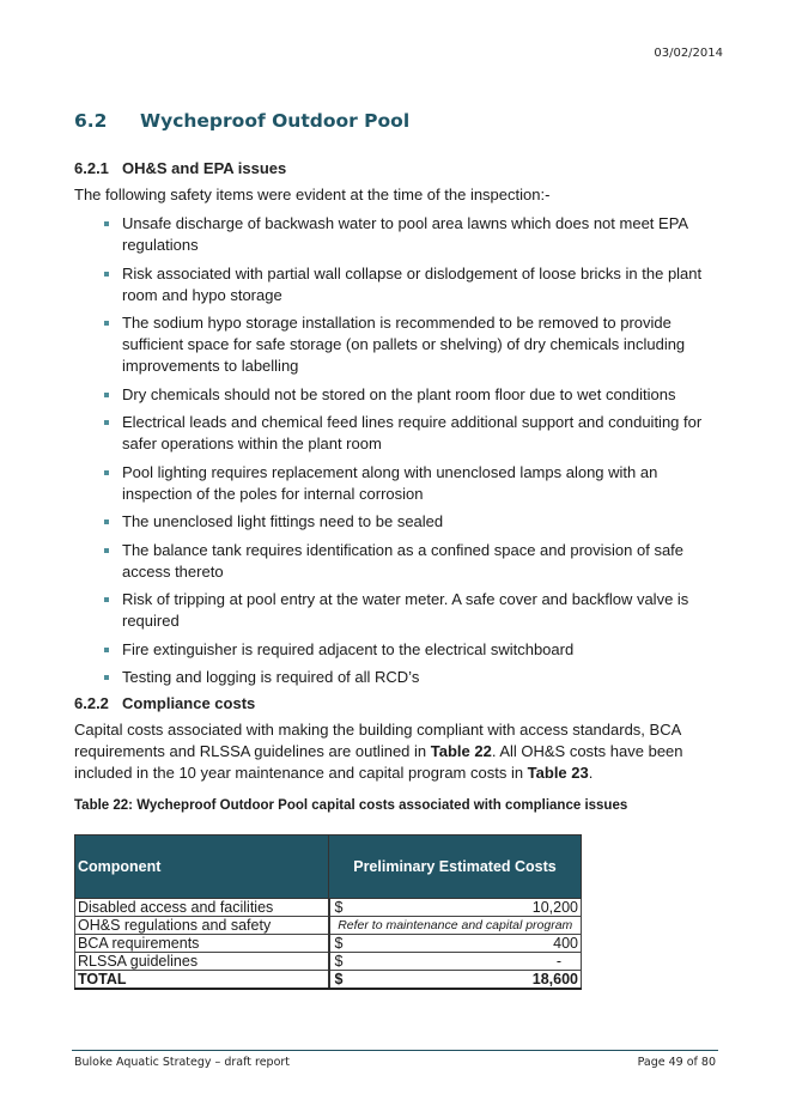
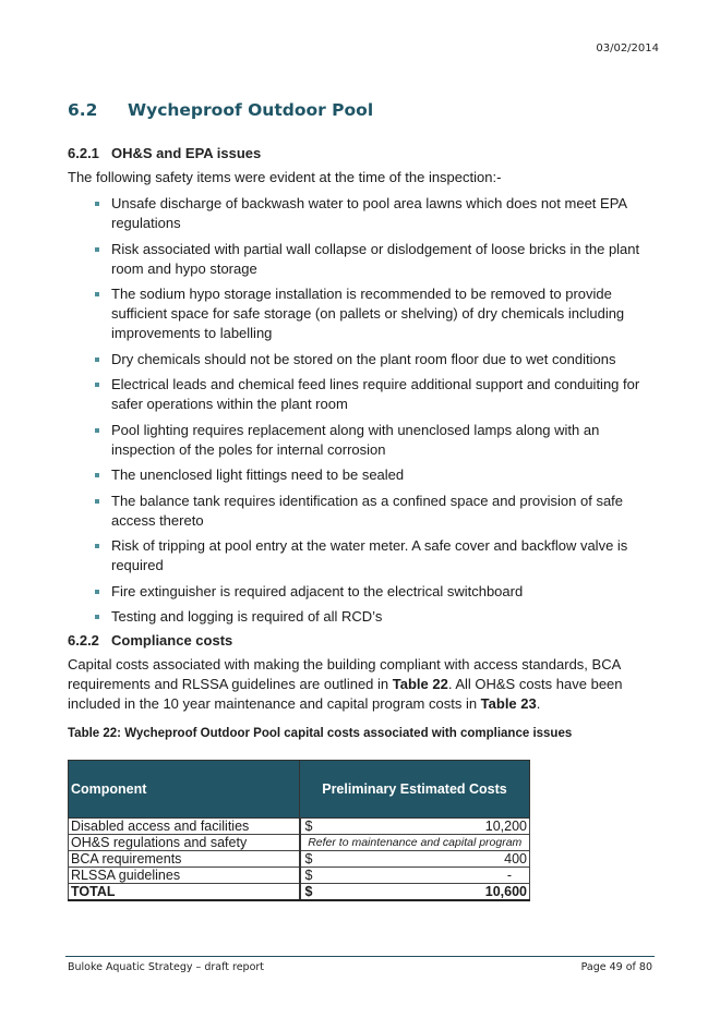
  03/02/2014
  6.2 Wycheproof Outdoor Pool
  6.2.1 OH&S and EPA issues
  The following safety items were evident at the time of the inspection:-
  Unsafe discharge of backwash water to pool area lawns which does not meet EPA regulations
  Risk associated with partial wall collapse or dislodgement of loose bricks in the plant room and hypo storage
  The sodium hypo storage installation is recommended to be removed to provide sufficient space for safe storage (on pallets or shelving) of dry chemicals including improvements to labelling
  Dry chemicals should not be stored on the plant room floor due to wet conditions
  Electrical leads and chemical feed lines require additional support and conduiting for safer operations within the plant room
  Pool lighting requires replacement along with unenclosed lamps along with an inspection of the poles for internal corrosion
  The unenclosed light fittings need to be sealed
  The balance tank requires identification as a confined space and provision of safe access thereto
  Risk of tripping at pool entry at the water meter. A safe cover and backflow valve is required
  Fire extinguisher is required adjacent to the electrical switchboard
  Testing and logging is required of all RCD’s
  6.2.2 Compliance costs
  Capital costs associated with making the building compliant with access standards, BCA requirements and RLSSA guidelines are outlined in Table 22. All OH&S costs have been included in the 10 year maintenance and capital program costs in Table 23.
  Table 22: Wycheproof Outdoor Pool capital costs associated with compliance issues
  Component	Preliminary Estimated Costs
  Disabled access and facilities	$ 10,200
  OH&S regulations and safety	Refer to maintenance and capital program
  BCA requirements	$ 400
  RLSSA guidelines	$ -
- TOTAL	$ 18,600
+ TOTAL	$ 10,600
  Buloke Aquatic Strategy – draft report
  Page 49 of 80
